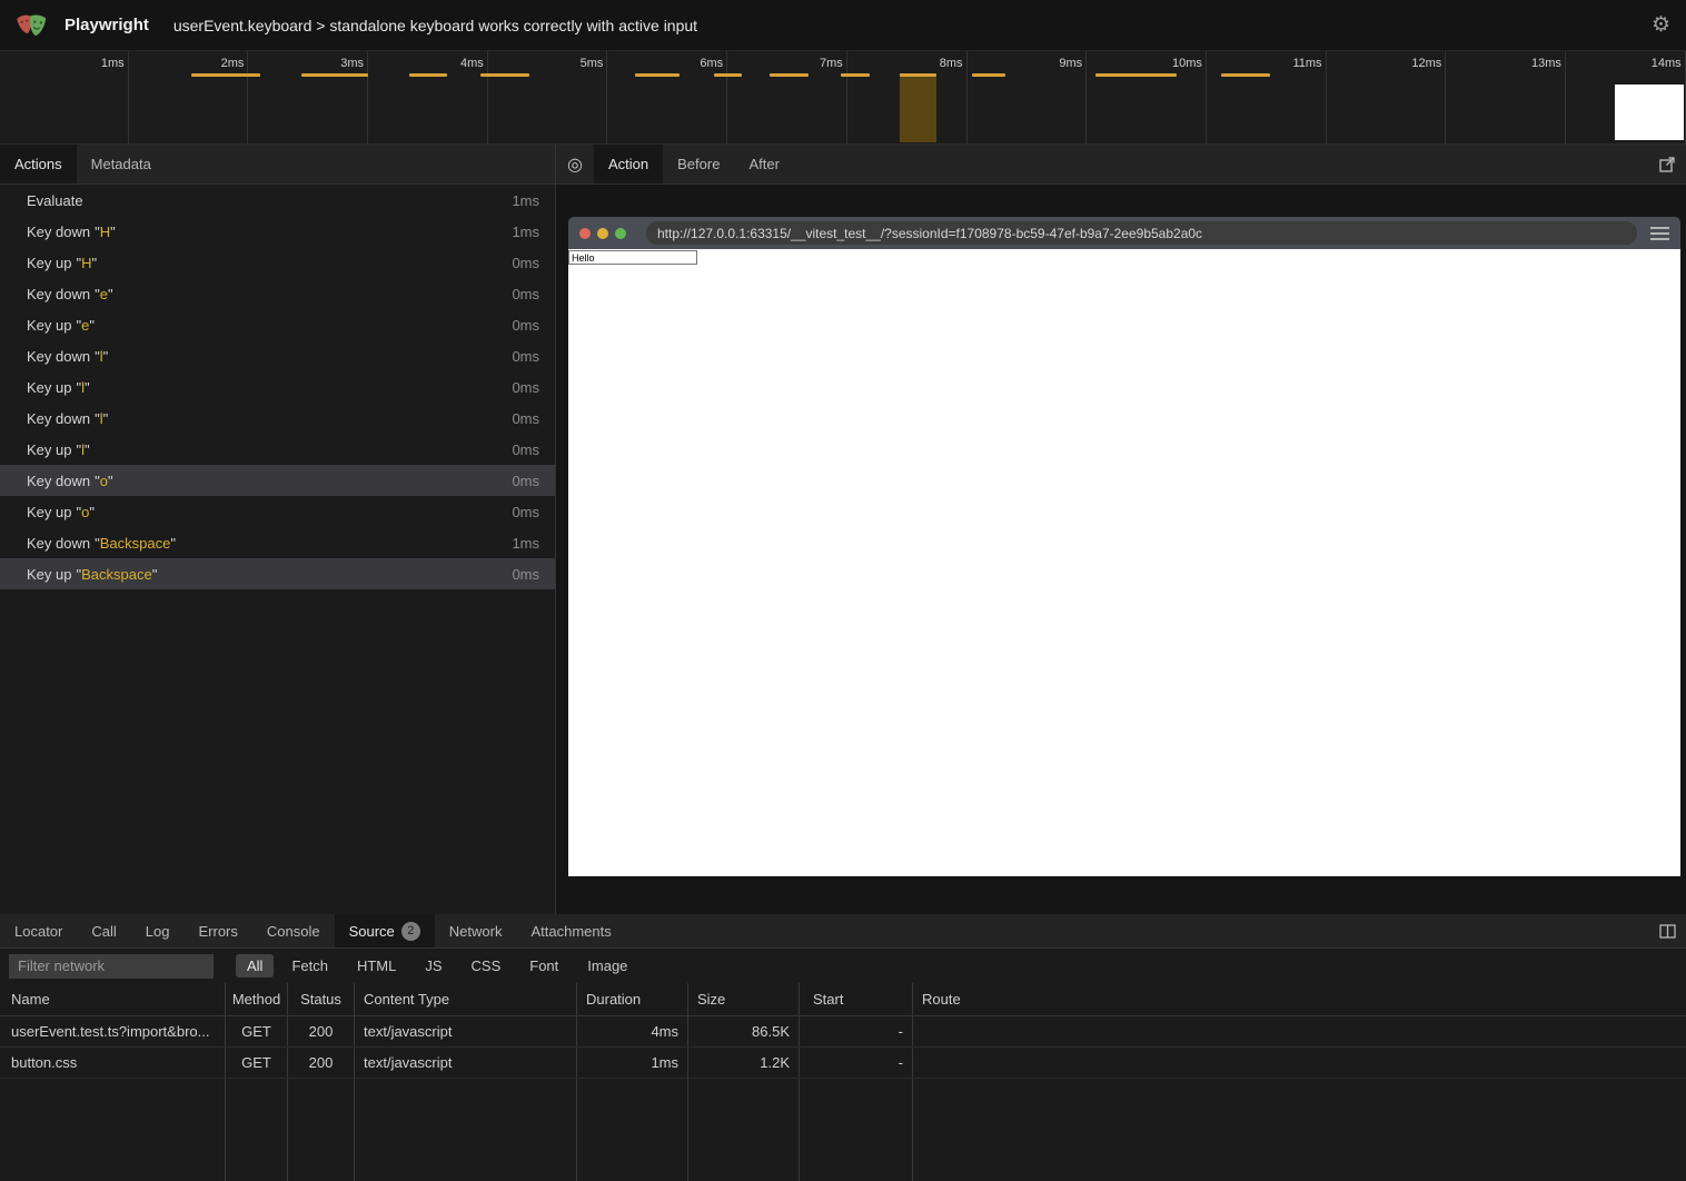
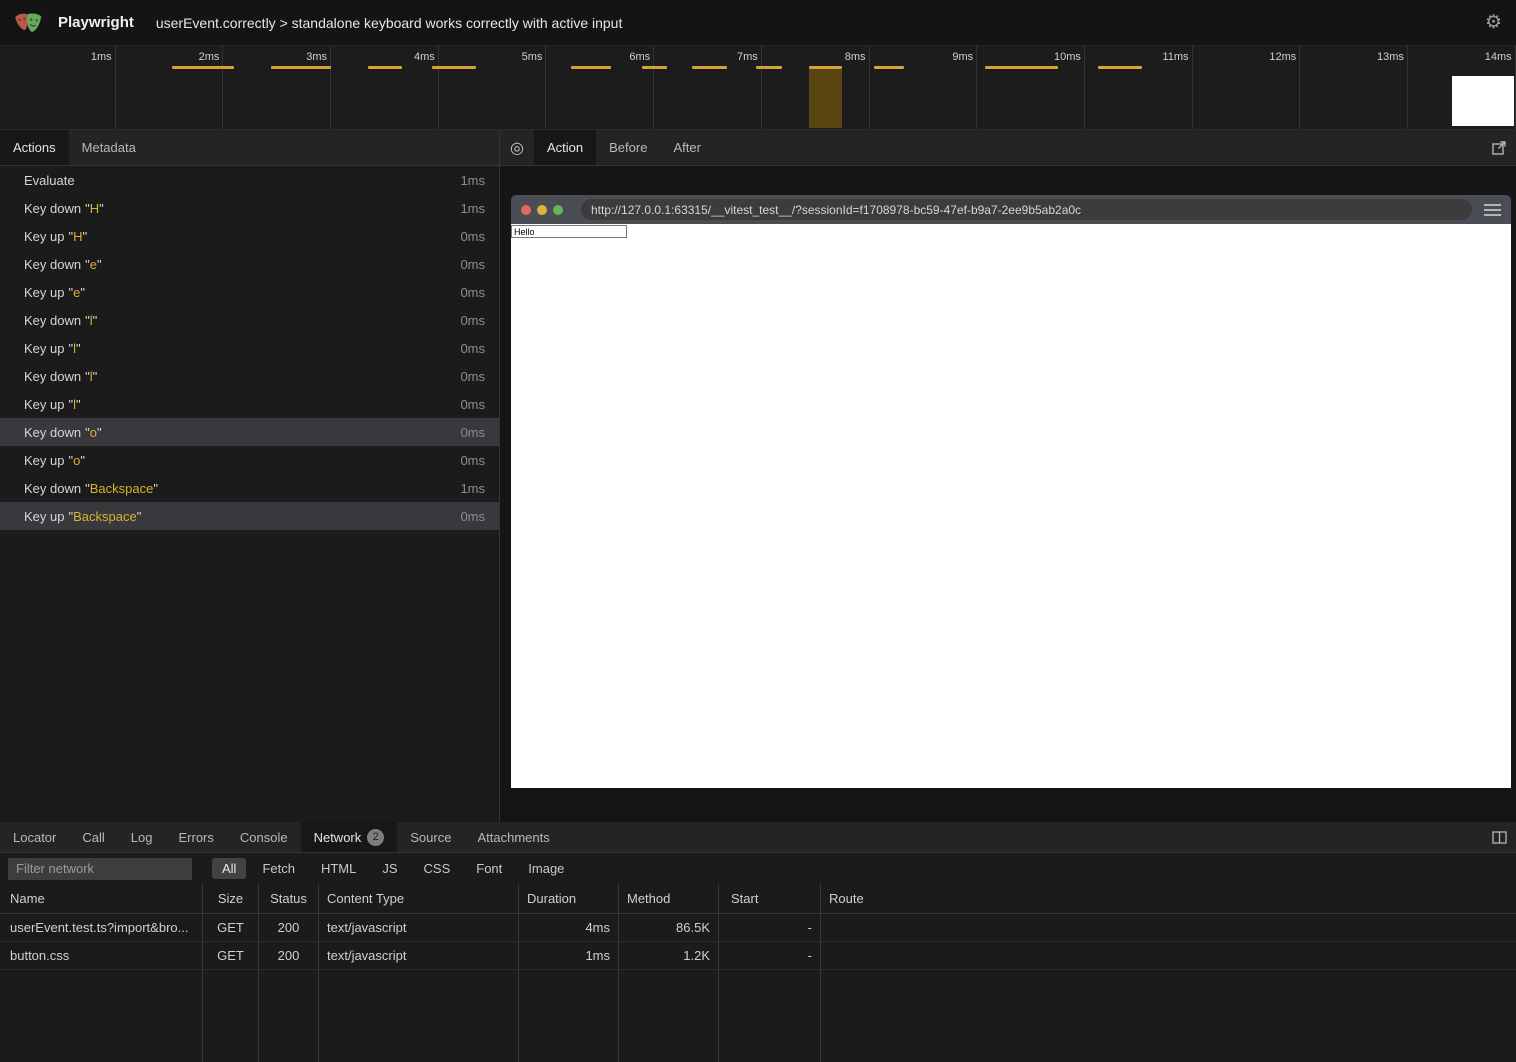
  Playwright
- userEvent.keyboard > standalone keyboard works correctly with active input
+ userEvent.correctly > standalone keyboard works correctly with active input
  ⚙
  1ms
  2ms
  3ms
  4ms
  5ms
  6ms
  7ms
  8ms
  9ms
  10ms
  11ms
  12ms
  13ms
  14ms
  Actions
  Metadata
  Evaluate
  1ms
  Key down
  "H"
  1ms
  Key up
  "H"
  0ms
  Key down
  "e"
  0ms
  Key up
  "e"
  0ms
  Key down
  "l"
  0ms
  Key up
  "l"
  0ms
  Key down
  "l"
  0ms
  Key up
  "l"
  0ms
  Key down
  "o"
  0ms
  Key up
  "o"
  0ms
  Key down
  "Backspace"
  1ms
  Key up
  "Backspace"
  0ms
  ◎
  Action
  Before
  After
  http://127.0.0.1:63315/__vitest_test__/?sessionId=f1708978-bc59-47ef-b9a7-2ee9b5ab2a0c
  Hello
  Locator
  Call
  Log
  Errors
  Console
- Source
+ Network
  2
- Network
+ Source
  Attachments
  Filter network
  All
  Fetch
  HTML
  JS
  CSS
  Font
  Image
  Name
- Method
+ Size
  Status
  Content Type
  Duration
- Size
+ Method
  Start
  Route
  userEvent.test.ts?import&bro...
  GET
  200
  text/javascript
  4ms
  86.5K
  -
  button.css
  GET
  200
  text/javascript
  1ms
  1.2K
  -
